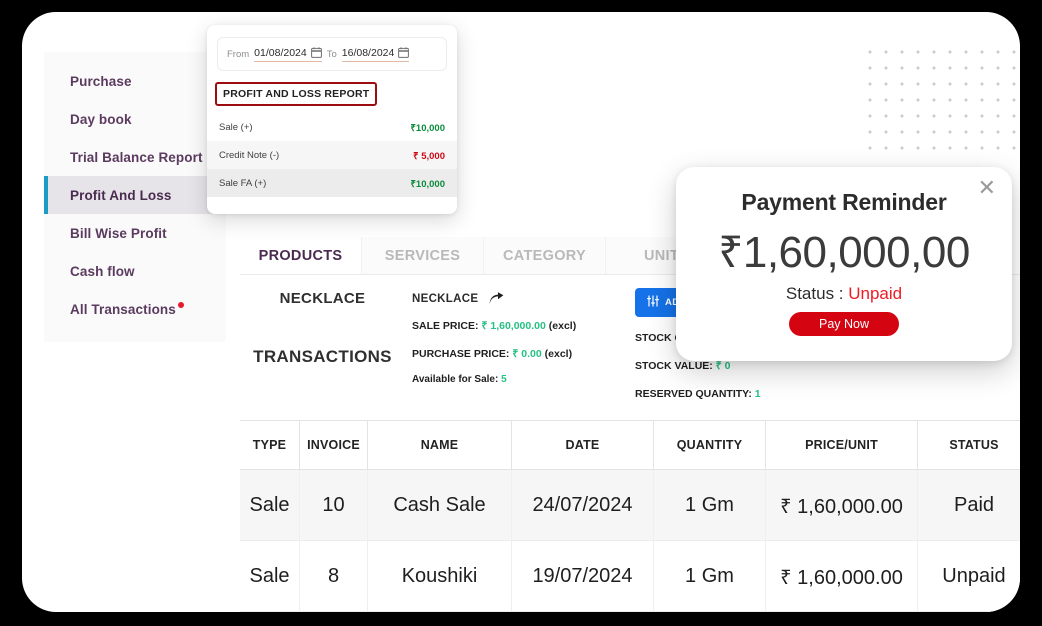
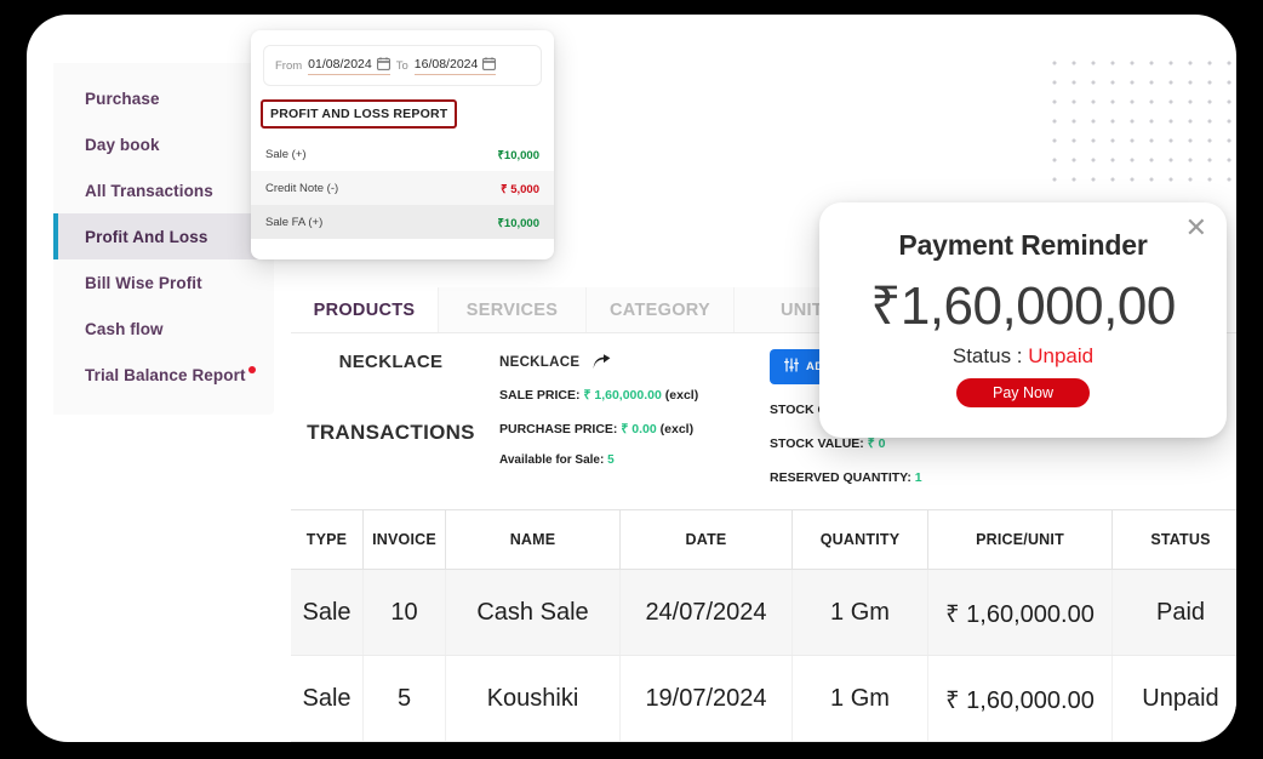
  Purchase
  Day book
- Trial Balance Report
+ All Transactions
  Profit And Loss
  Bill Wise Profit
  Cash flow
- All Transactions
+ Trial Balance Report
  PRODUCTS
  SERVICES
  CATEGORY
  UNIT
  NECKLACE
  TRANSACTIONS
  NECKLACE
  SALE PRICE: ₹ 1,60,000.00 (excl)
  PURCHASE PRICE: ₹ 0.00 (excl)
  Available for Sale: 5
  STOCK VALUE: ₹ 0
  RESERVED QUANTITY: 1
  TYPE
  INVOICE
  NAME
  DATE
  QUANTITY
  PRICE/UNIT
  STATUS
  Sale
  10
  Cash Sale
  24/07/2024
  1 Gm
  ₹ 1,60,000.00
  Paid
  Sale
- 8
+ 5
  Koushiki
  19/07/2024
  1 Gm
  ₹ 1,60,000.00
  Unpaid
  From
  01/08/2024
  To
  16/08/2024
  PROFIT AND LOSS REPORT
  Sale (+)
  ₹10,000
  Credit Note (-)
  ₹ 5,000
  Sale FA (+)
  ₹10,000
  ✕
  Payment Reminder
  ₹1,60,000,00
  Status : Unpaid
  Pay Now
